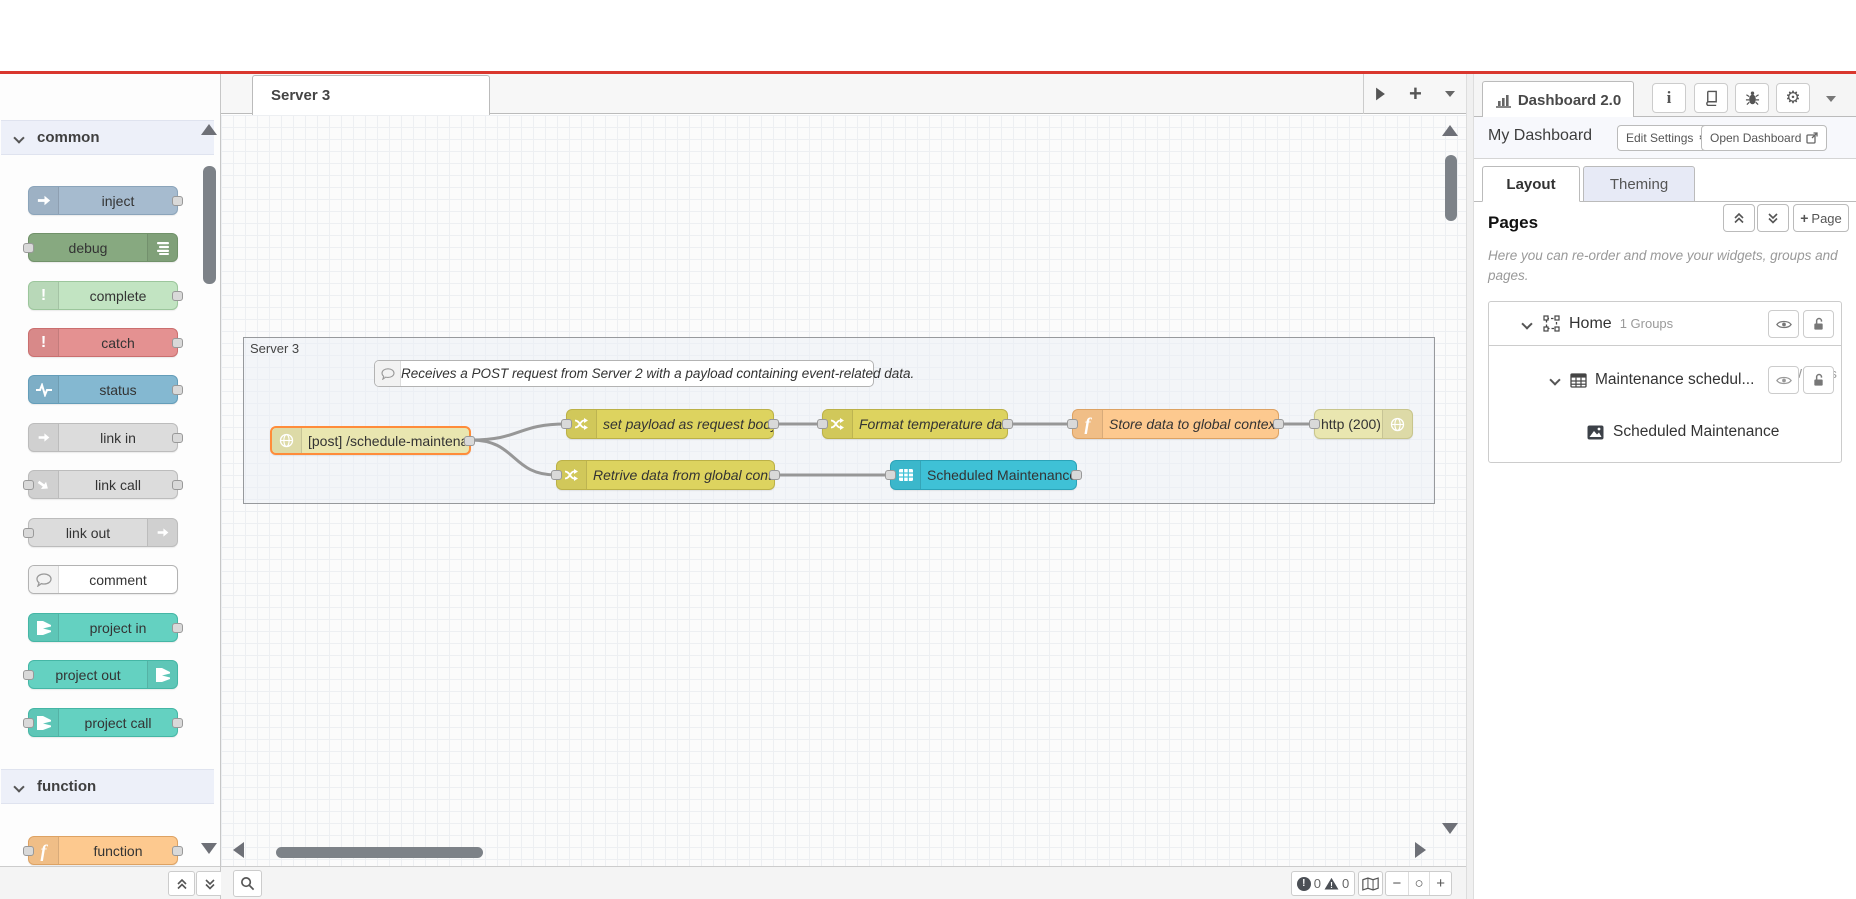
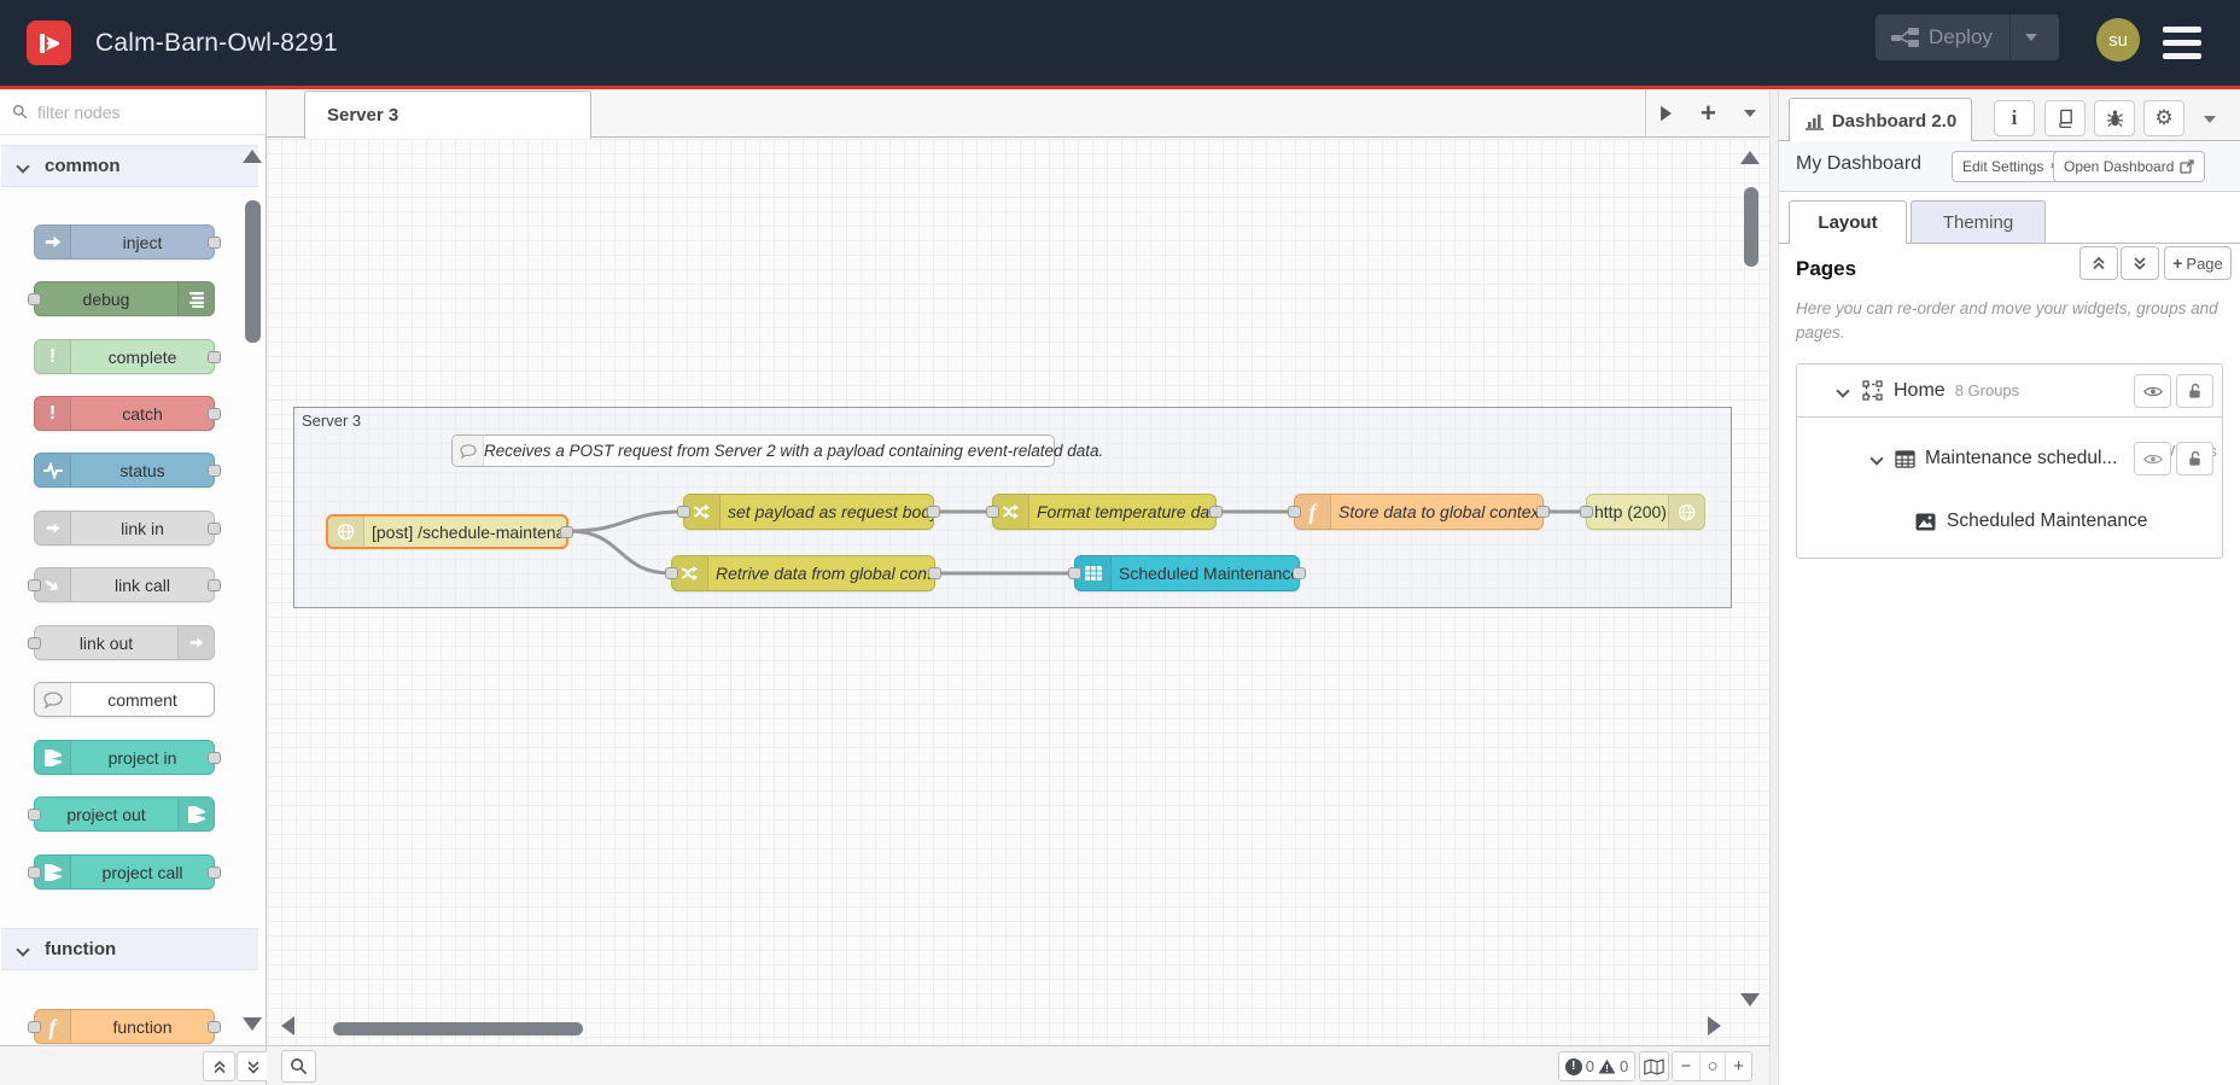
+ Calm-Barn-Owl-8291
+ Deploy
+ su
+ filter nodes
  common
  inject
  debug
  !
  complete
  !
  catch
  status
  link in
  link call
  link out
  comment
  project in
  project out
  project call
  function
  f
  function
  Server 3
  +
  Server 3
  Receives a POST request from Server 2 with a payload containing event-related data.
  [post] /schedule-mainten
  set payload as request bo
  Format temperature da
  f
  Store data to global conte
  http (200)
  Retrive data from global con
  Scheduled Maintenanc
  !
  0
  !
  0
  −
  ○
  +
  Dashboard 2.0
  i
  ⚙
  My Dashboard
  Edit Settings
  Open Dashboard
  Layout
  Theming
  Pages
  +
  Page
  Here you can re-order and move your widgets, groups and pages.
  Home
- 1 Groups
+ 8 Groups
  Maintenance schedul...
  Scheduled Maintenance
